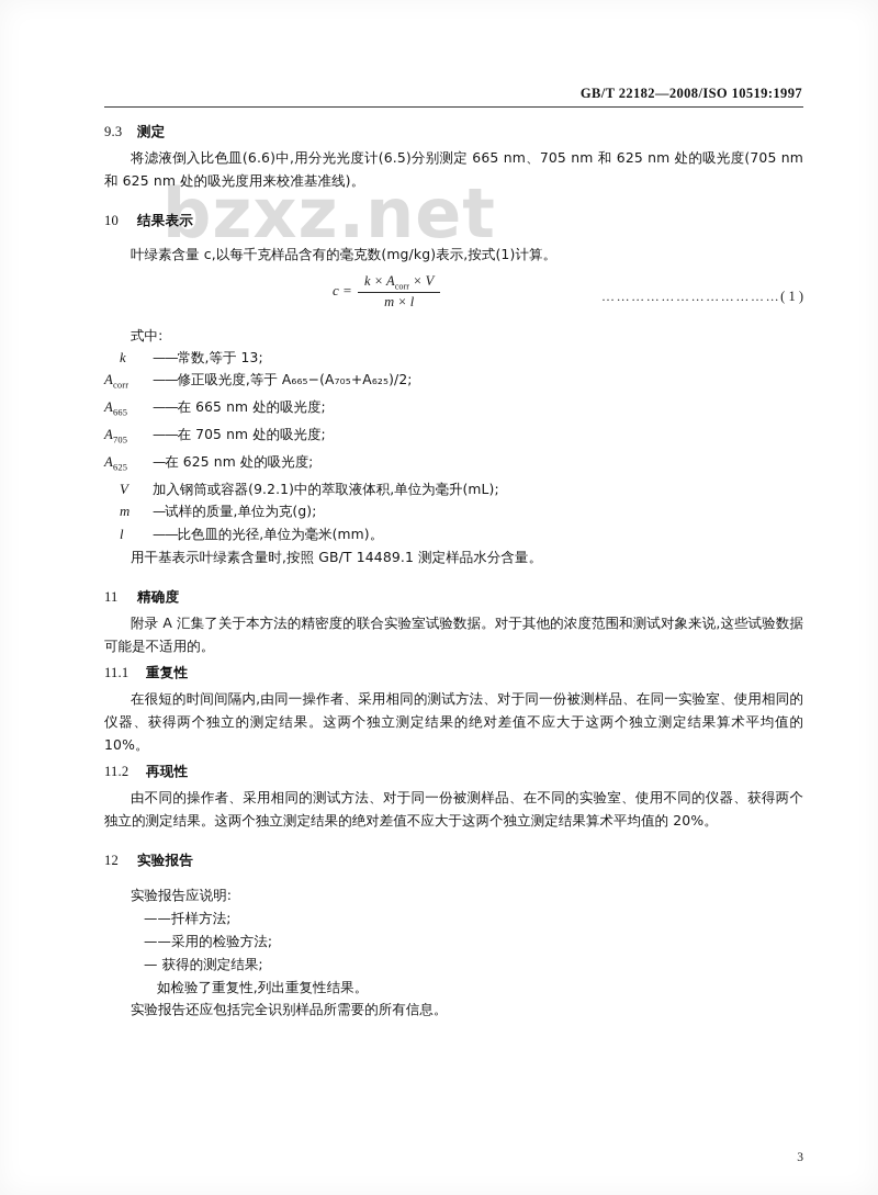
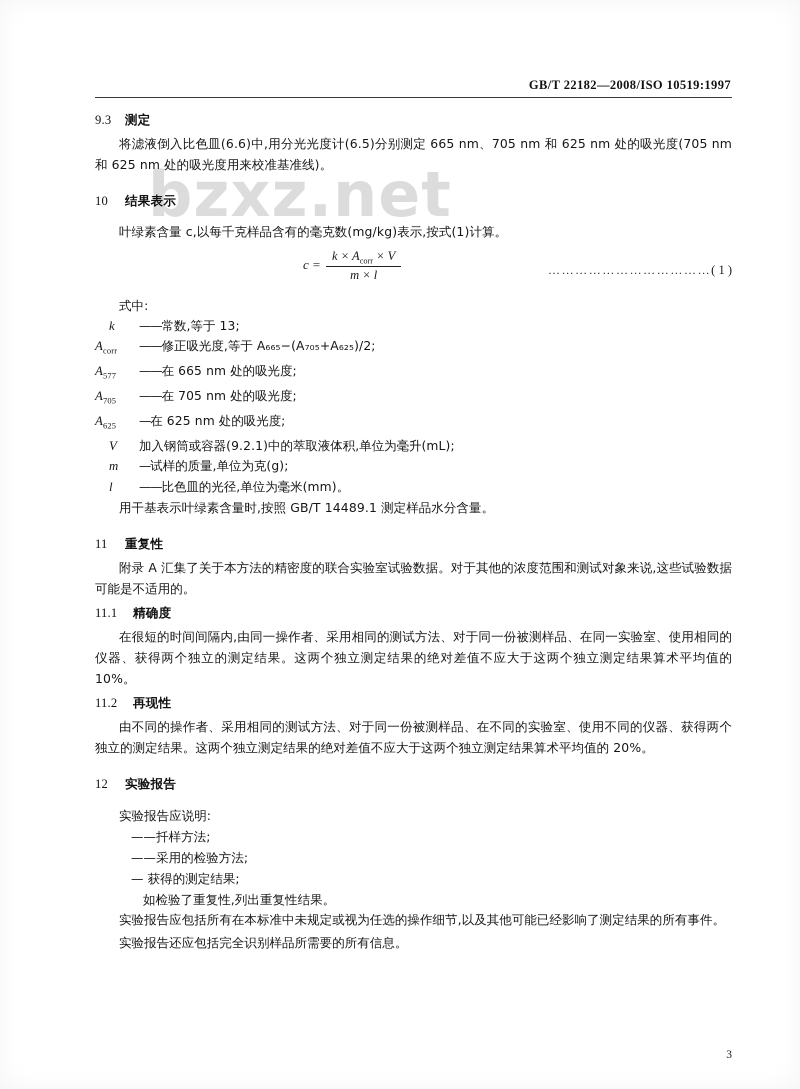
  bzxz.net
  GB/T 22182—2008/ISO 10519:1997
  9.3 测定
  将滤液倒入比色皿(6.6)中,用分光光度计(6.5)分别测定 665 nm、705 nm 和 625 nm 处的吸光度(705 nm 和 625 nm 处的吸光度用来校准基准线)。
  10 结果表示
  叶绿素含量 c,以每千克样品含有的毫克数(mg/kg)表示,按式(1)计算。
  c =
  k × Acorr × V
  m × l
  ………………………………( 1 )
  式中:
  k ——常数,等于 13;
  Acorr ——修正吸光度,等于 A₆₆₅−(A₇₀₅+A₆₂₅)/2;
- A665 ——在 665 nm 处的吸光度;
+ A577 ——在 665 nm 处的吸光度;
  A705 ——在 705 nm 处的吸光度;
  A625 —在 625 nm 处的吸光度;
  V 加入钢筒或容器(9.2.1)中的萃取液体积,单位为毫升(mL);
  m —试样的质量,单位为克(g);
  l ——比色皿的光径,单位为毫米(mm)。
  用干基表示叶绿素含量时,按照 GB/T 14489.1 测定样品水分含量。
- 11 精确度
+ 11 重复性
  附录 A 汇集了关于本方法的精密度的联合实验室试验数据。对于其他的浓度范围和测试对象来说,这些试验数据可能是不适用的。
- 11.1 重复性
+ 11.1 精确度
  在很短的时间间隔内,由同一操作者、采用相同的测试方法、对于同一份被测样品、在同一实验室、使用相同的仪器、获得两个独立的测定结果。这两个独立测定结果的绝对差值不应大于这两个独立测定结果算术平均值的 10%。
  11.2 再现性
  由不同的操作者、采用相同的测试方法、对于同一份被测样品、在不同的实验室、使用不同的仪器、获得两个独立的测定结果。这两个独立测定结果的绝对差值不应大于这两个独立测定结果算术平均值的 20%。
  12 实验报告
  实验报告应说明:
  ——扦样方法;
  ——采用的检验方法;
  — 获得的测定结果;
  如检验了重复性,列出重复性结果。
+ 实验报告应包括所有在本标准中未规定或视为任选的操作细节,以及其他可能已经影响了测定结果的所有事件。
  实验报告还应包括完全识别样品所需要的所有信息。
  3
